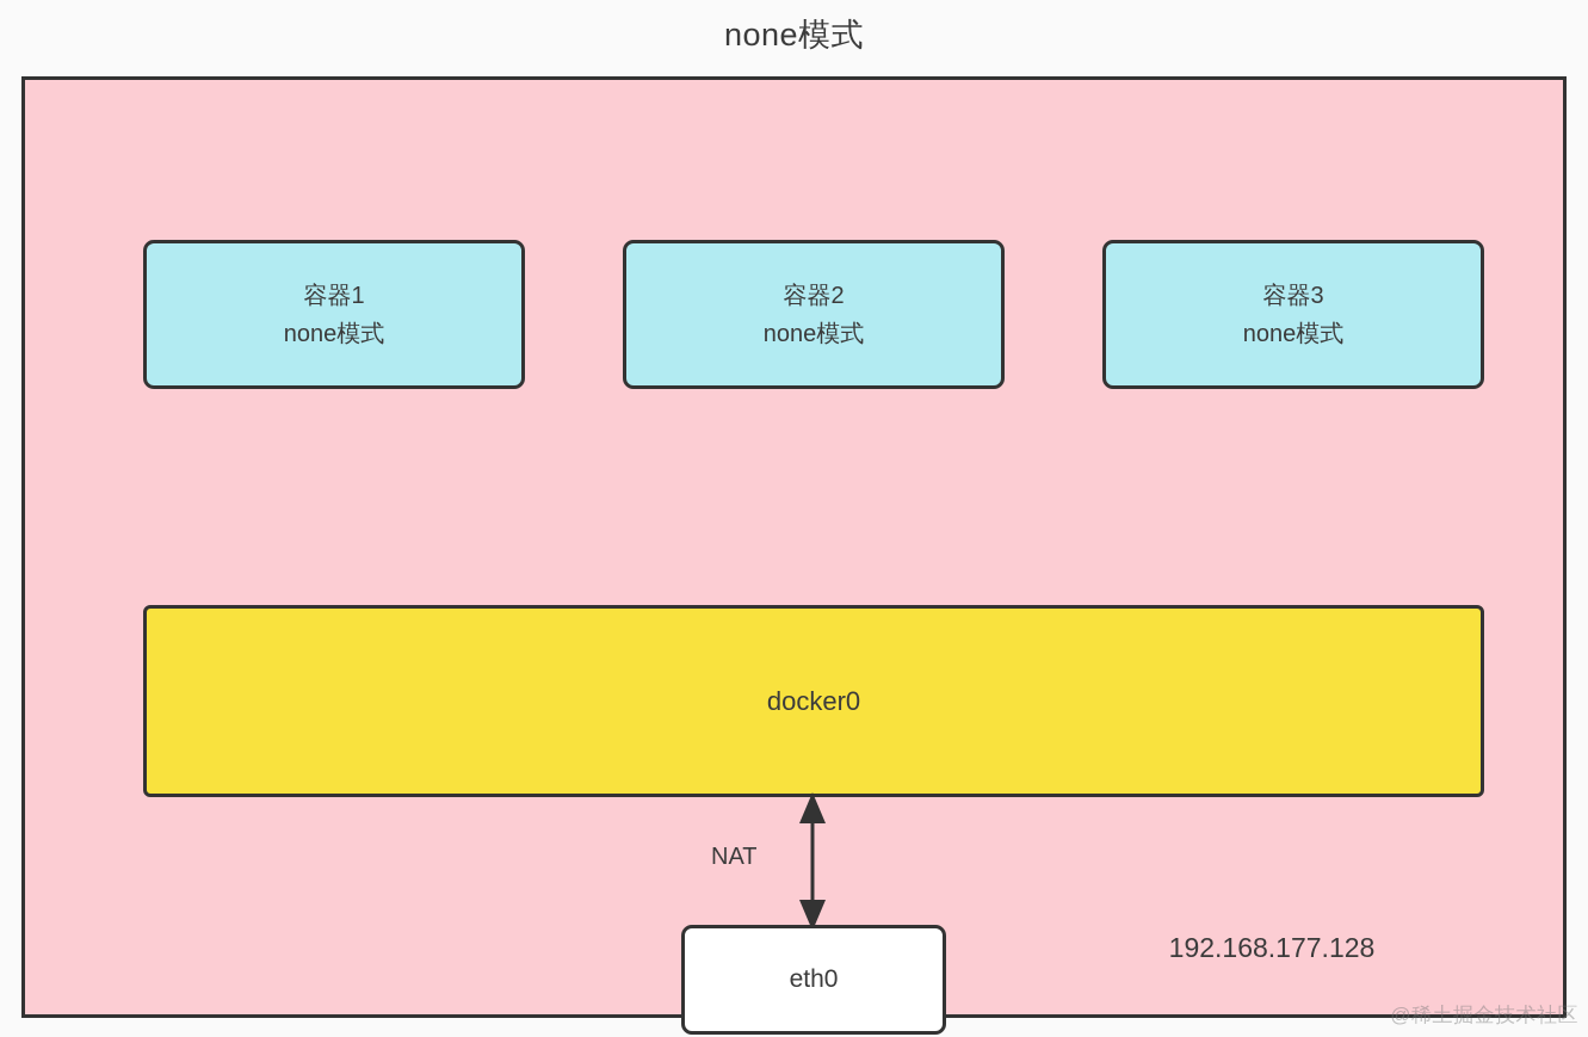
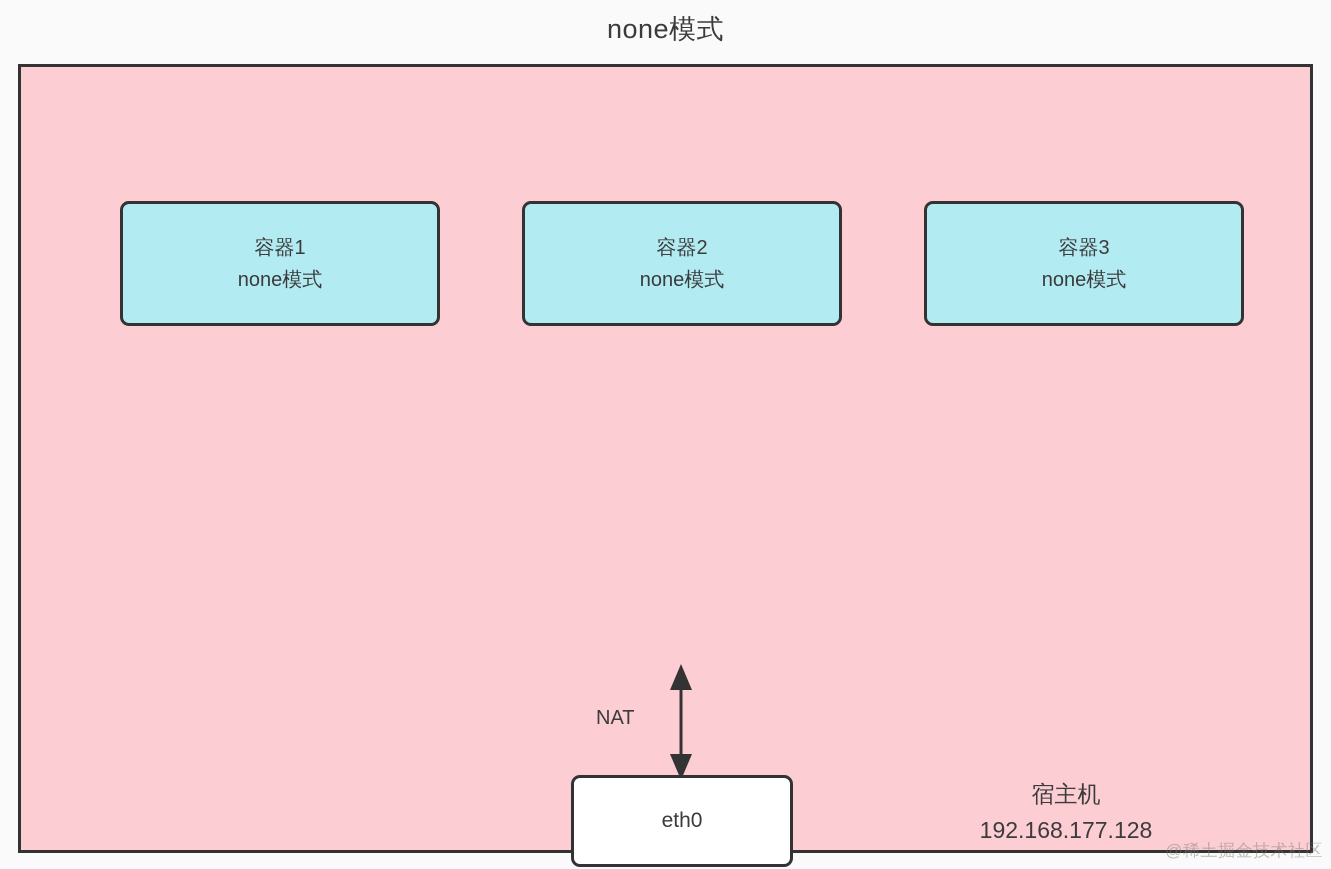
  none模式
  容器1
  none模式
  容器2
  none模式
  容器3
  none模式
- docker0
  NAT
  eth0
+ 宿主机
  192.168.177.128
  @稀土掘金技术社区
